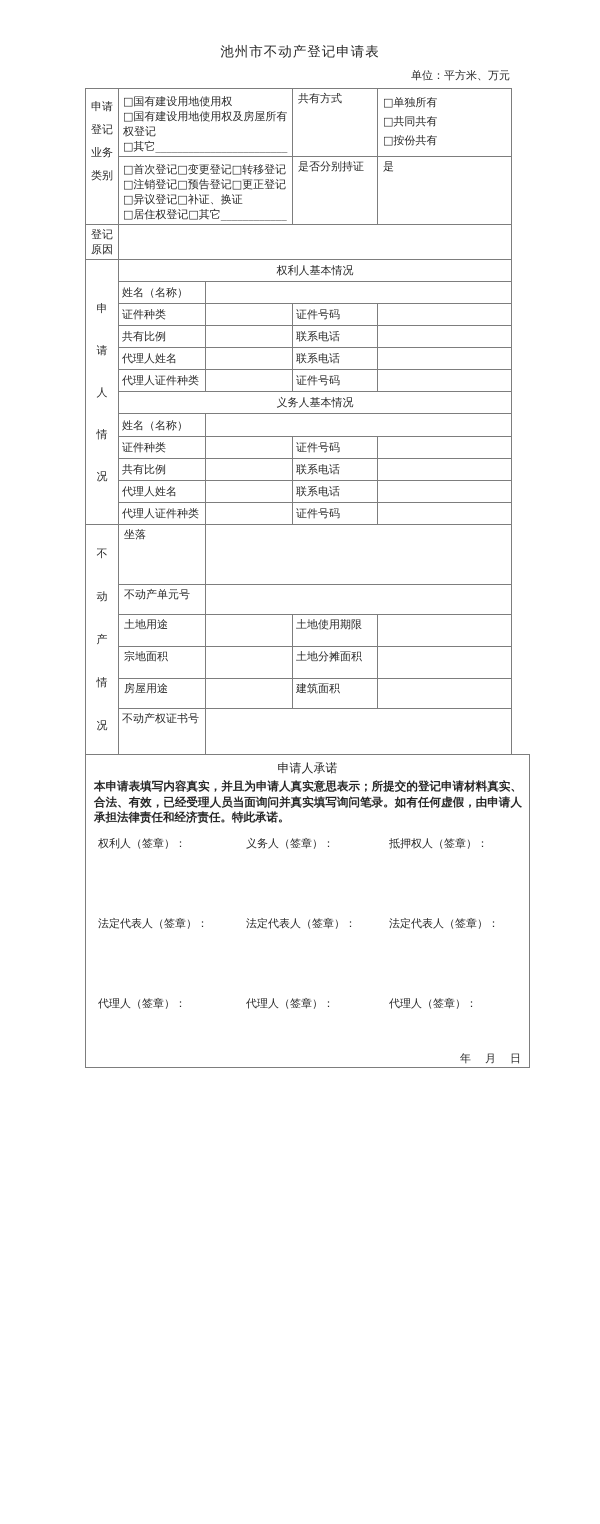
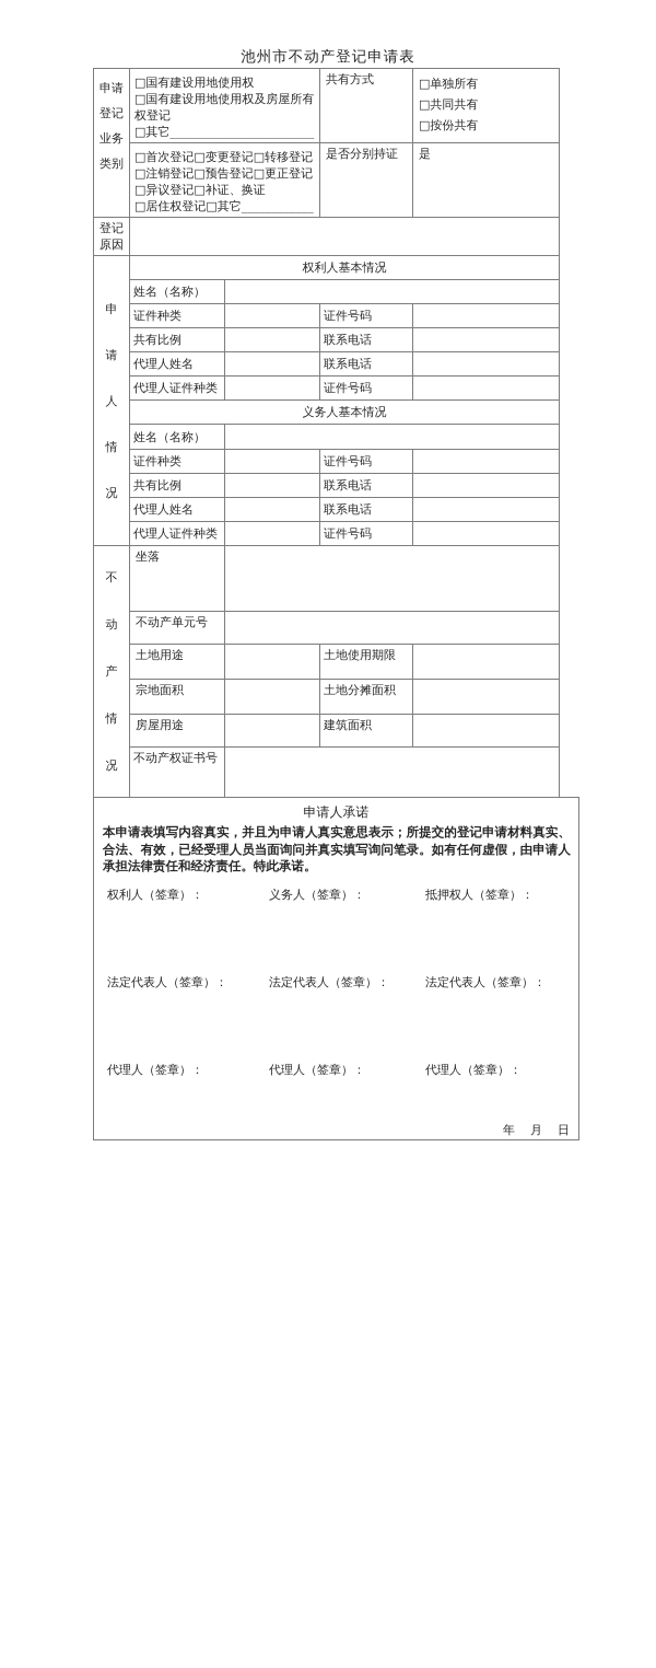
  池州市不动产登记申请表
- 单位：平方米、万元
  申请登记业务类别	□国有建设用地使用权 □国有建设用地使用权及房屋所有权登记 □其它________________________	共有方式	□单独所有 □共同共有 □按份共有
  □首次登记□变更登记□转移登记 □注销登记□预告登记□更正登记 □异议登记□补证、换证 □居住权登记□其它____________	是否分别持证	是
  登记原因
  申请人情况	权利人基本情况
  姓名（名称）
  证件种类		证件号码
  共有比例		联系电话
  代理人姓名		联系电话
  代理人证件种类		证件号码
  义务人基本情况
  姓名（名称）
  证件种类		证件号码
  共有比例		联系电话
  代理人姓名		联系电话
  代理人证件种类		证件号码
  不动产情况	坐落
  不动产单元号
  土地用途		土地使用期限
  宗地面积		土地分摊面积
  房屋用途		建筑面积
  不动产权证书号
  申请人承诺
  本申请表填写内容真实，并且为申请人真实意思表示；所提交的登记申请材料真实、合法、有效，已经受理人员当面询问并真实填写询问笔录。如有任何虚假，由申请人承担法律责任和经济责任。特此承诺。
  权利人（签章）：
  义务人（签章）：
  抵押权人（签章）：
  法定代表人（签章）：
  法定代表人（签章）：
  法定代表人（签章）：
  代理人（签章）：
  代理人（签章）：
  代理人（签章）：
  年 月 日
